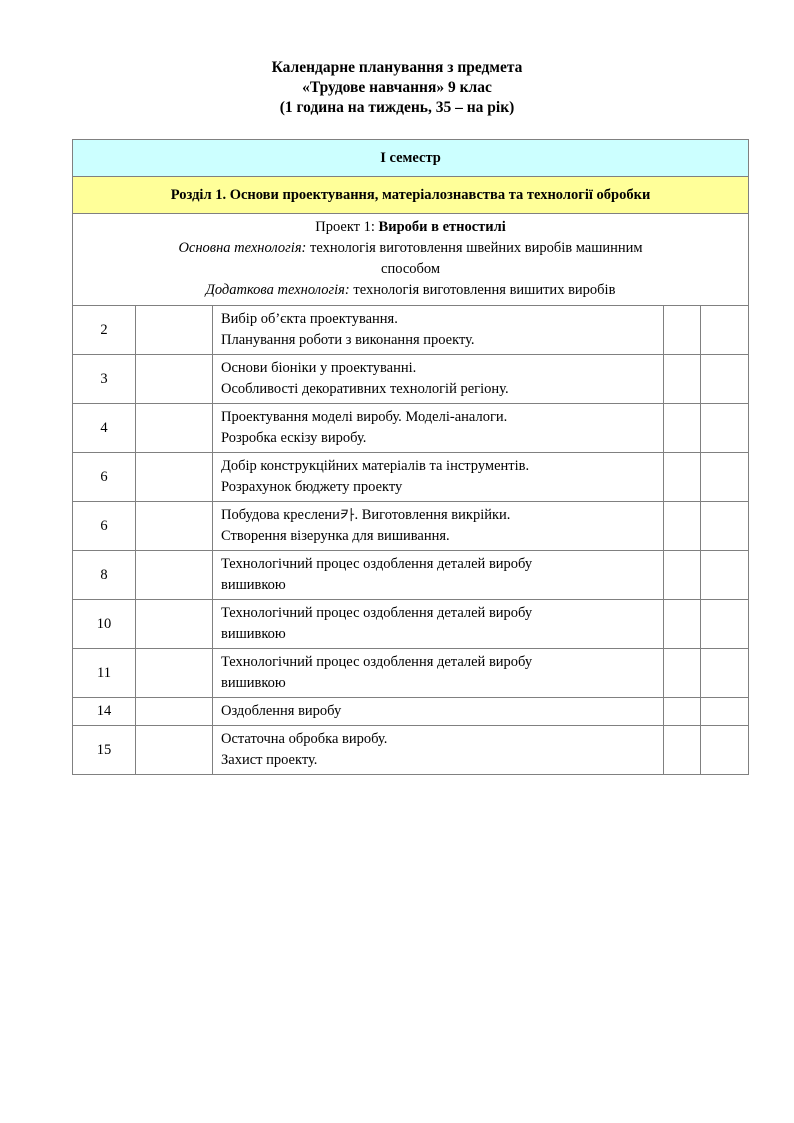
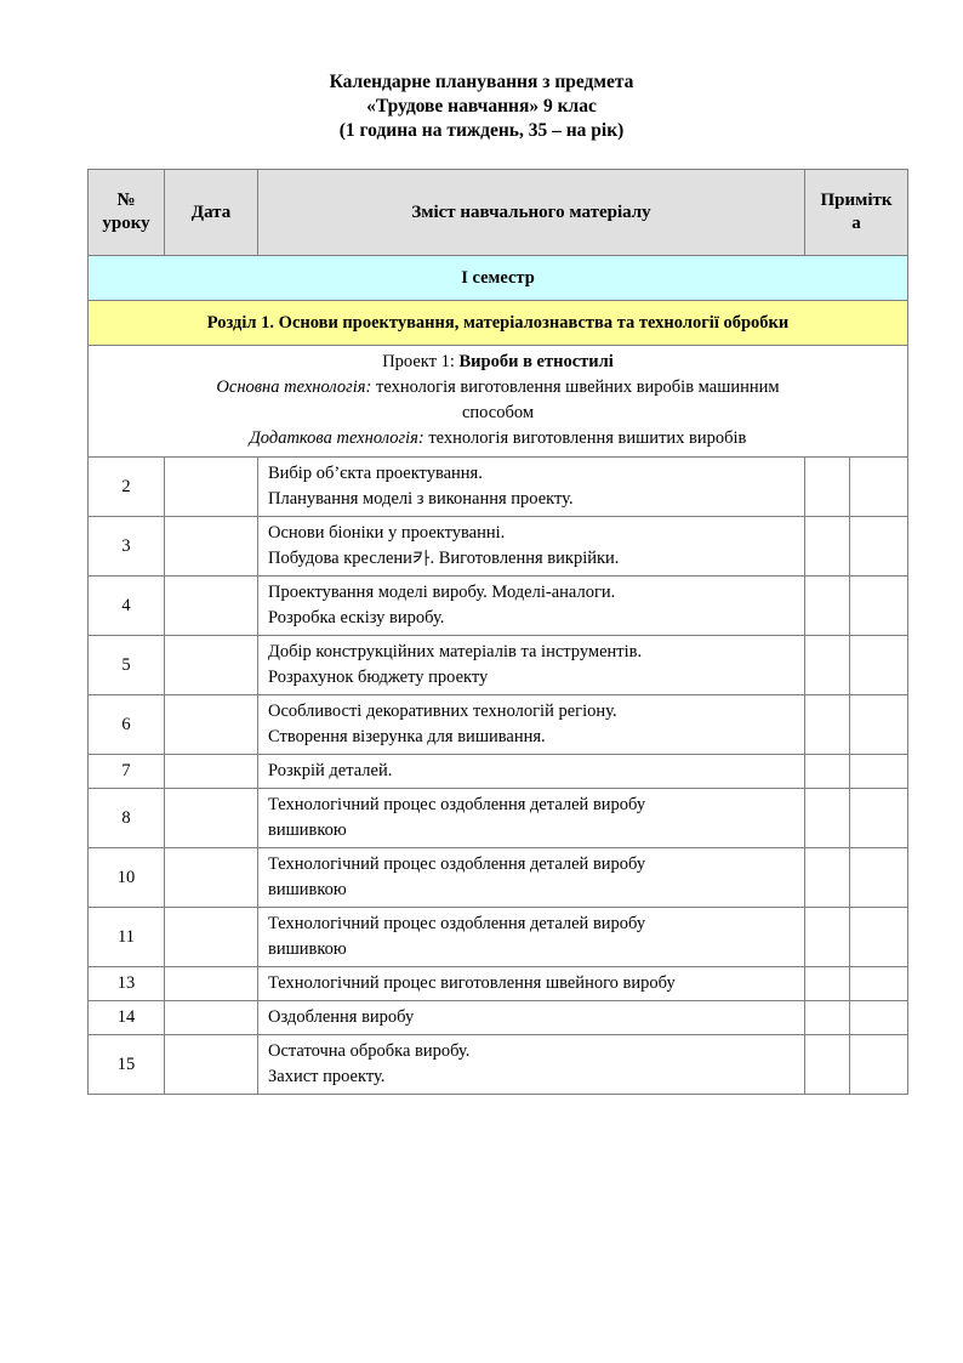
  Календарне планування з предмета
  «Трудове навчання» 9 клас
  (1 година на тиждень, 35 – на рік)
+ № уроку	Дата	Зміст навчального матеріалу	Примітк а
  I семестр
  Розділ 1. Основи проектування, матеріалознавства та технології обробки
  Проект 1: Вироби в етностилі Основна технологія: технологія виготовлення швейних виробів машинним способом Додаткова технологія: технологія виготовлення вишитих виробів
- 2		Вибір об’єкта проектування.Планування роботи з виконання проекту.
+ 2		Вибір об’єкта проектування.Планування моделі з виконання проекту.
- 3		Основи біоніки у проектуванні.Особливості декоративних технологій регіону.
+ 3		Основи біоніки у проектуванні.Побудова креслени카. Виготовлення викрійки.
  4		Проектування моделі виробу. Моделі-аналоги.Розробка ескізу виробу.
- 6		Добір конструкційних матеріалів та інструментів.Розрахунок бюджету проекту
+ 5		Добір конструкційних матеріалів та інструментів.Розрахунок бюджету проекту
- 6		Побудова креслени카. Виготовлення викрійки.Створення візерунка для вишивання.
+ 6		Особливості декоративних технологій регіону.Створення візерунка для вишивання.
+ 7		Розкрій деталей.
  8		Технологічний процес оздоблення деталей виробувишивкою
  10		Технологічний процес оздоблення деталей виробувишивкою
  11		Технологічний процес оздоблення деталей виробувишивкою
+ 13		Технологічний процес виготовлення швейного виробу
  14		Оздоблення виробу
  15		Остаточна обробка виробу.Захист проекту.
